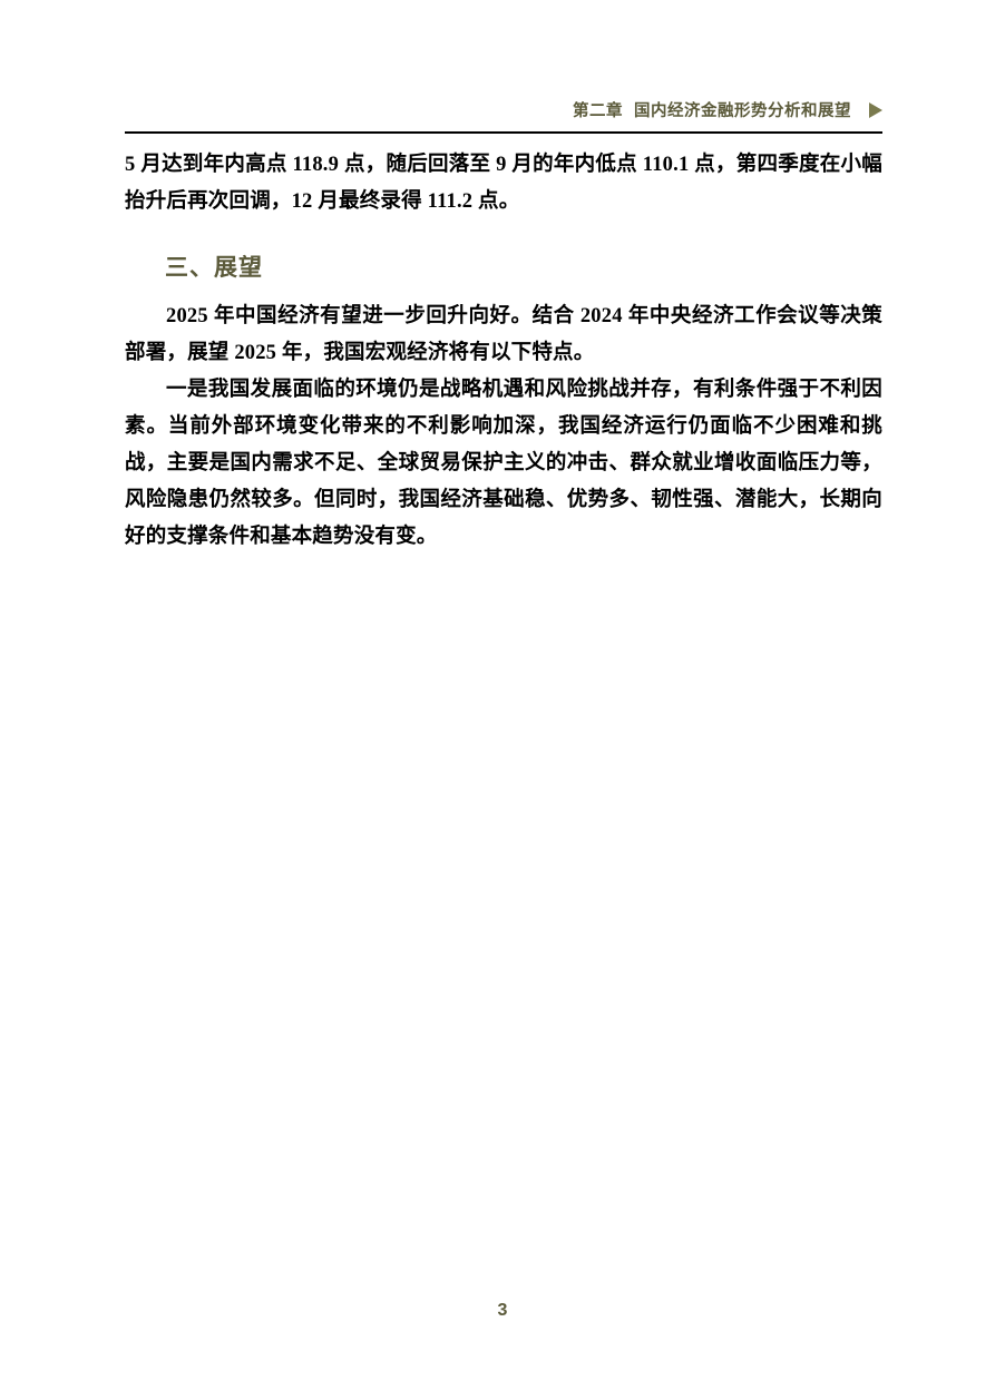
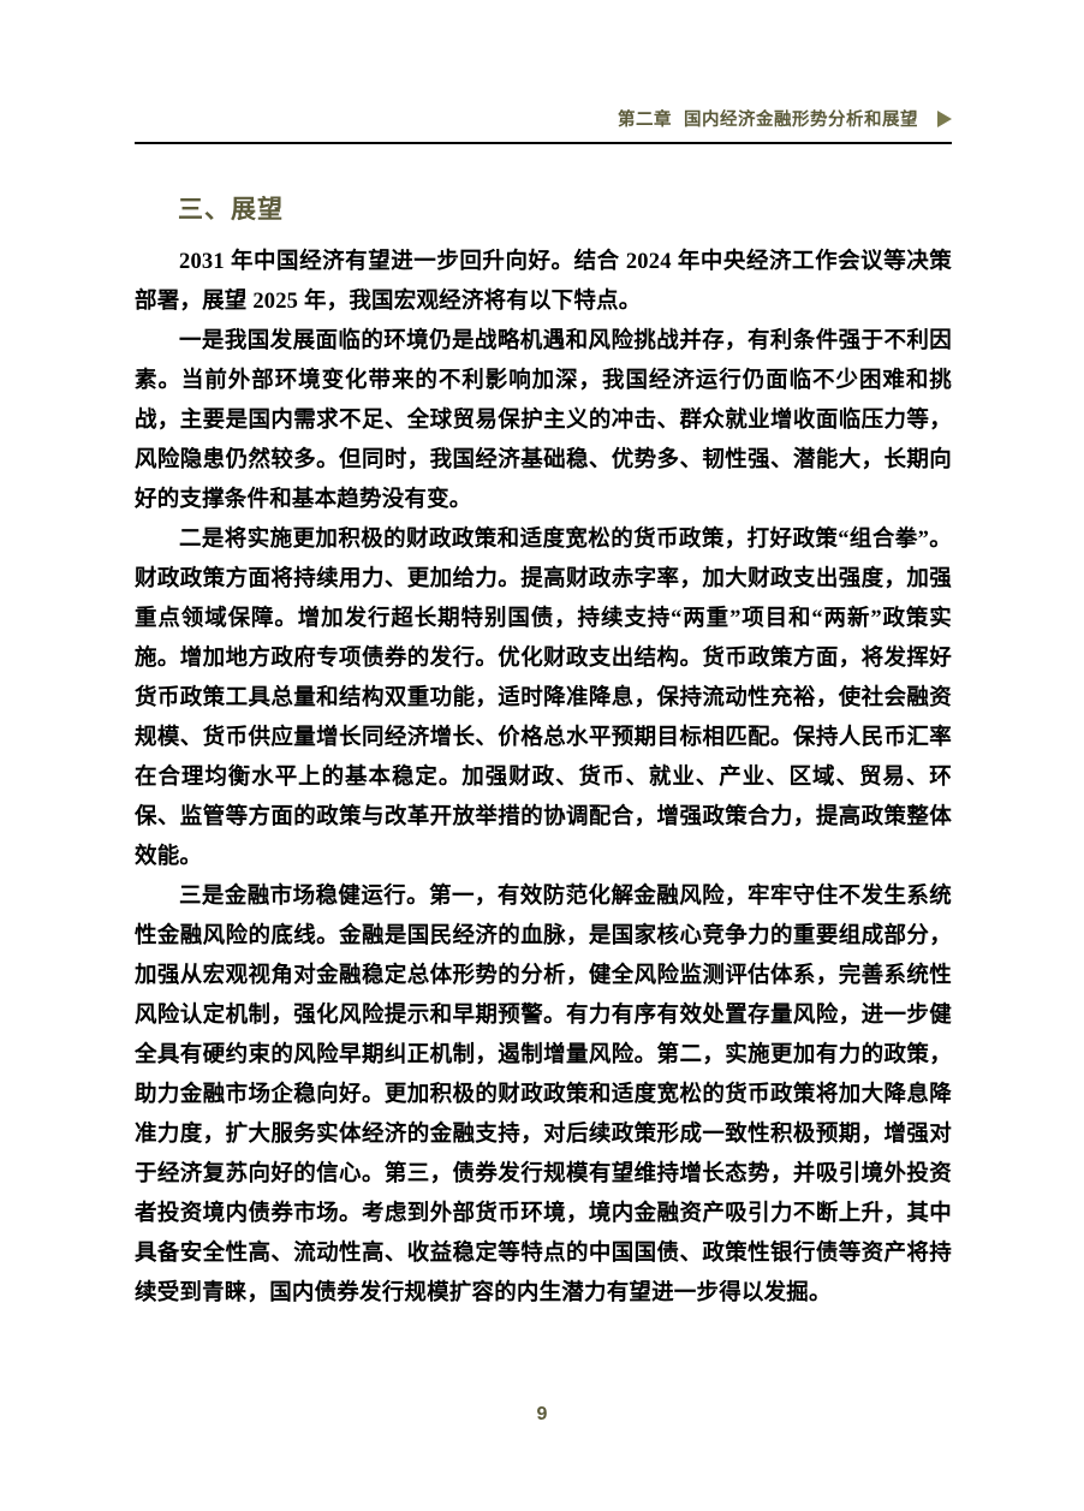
  第二章
  国内经济金融形势分析和展望
- 5 月达到年内高点 118.9 点，随后回落至 9 月的年内低点 110.1 点，第四季度在小幅抬升后再次回调，12 月最终录得 111.2 点。
  三、展望
- 2025 年中国经济有望进一步回升向好。结合 2024 年中央经济工作会议等决策部署，展望 2025 年，我国宏观经济将有以下特点。
+ 2031 年中国经济有望进一步回升向好。结合 2024 年中央经济工作会议等决策部署，展望 2025 年，我国宏观经济将有以下特点。
  一是我国发展面临的环境仍是战略机遇和风险挑战并存，有利条件强于不利因素。当前外部环境变化带来的不利影响加深，我国经济运行仍面临不少困难和挑战，主要是国内需求不足、全球贸易保护主义的冲击、群众就业增收面临压力等，风险隐患仍然较多。但同时，我国经济基础稳、优势多、韧性强、潜能大，长期向好的支撑条件和基本趋势没有变。
+ 二是将实施更加积极的财政政策和适度宽松的货币政策，打好政策“组合拳”。财政政策方面将持续用力、更加给力。提高财政赤字率，加大财政支出强度，加强重点领域保障。增加发行超长期特别国债，持续支持“两重”项目和“两新”政策实施。增加地方政府专项债券的发行。优化财政支出结构。货币政策方面，将发挥好货币政策工具总量和结构双重功能，适时降准降息，保持流动性充裕，使社会融资规模、货币供应量增长同经济增长、价格总水平预期目标相匹配。保持人民币汇率在合理均衡水平上的基本稳定。加强财政、货币、就业、产业、区域、贸易、环保、监管等方面的政策与改革开放举措的协调配合，增强政策合力，提高政策整体效能。
+ 三是金融市场稳健运行。第一，有效防范化解金融风险，牢牢守住不发生系统性金融风险的底线。金融是国民经济的血脉，是国家核心竞争力的重要组成部分，加强从宏观视角对金融稳定总体形势的分析，健全风险监测评估体系，完善系统性风险认定机制，强化风险提示和早期预警。有力有序有效处置存量风险，进一步健全具有硬约束的风险早期纠正机制，遏制增量风险。第二，实施更加有力的政策，助力金融市场企稳向好。更加积极的财政政策和适度宽松的货币政策将加大降息降准力度，扩大服务实体经济的金融支持，对后续政策形成一致性积极预期，增强对于经济复苏向好的信心。第三，债券发行规模有望维持增长态势，并吸引境外投资者投资境内债券市场。考虑到外部货币环境，境内金融资产吸引力不断上升，其中具备安全性高、流动性高、收益稳定等特点的中国国债、政策性银行债等资产将持续受到青睐，国内债券发行规模扩容的内生潜力有望进一步得以发掘。
- 3
+ 9
